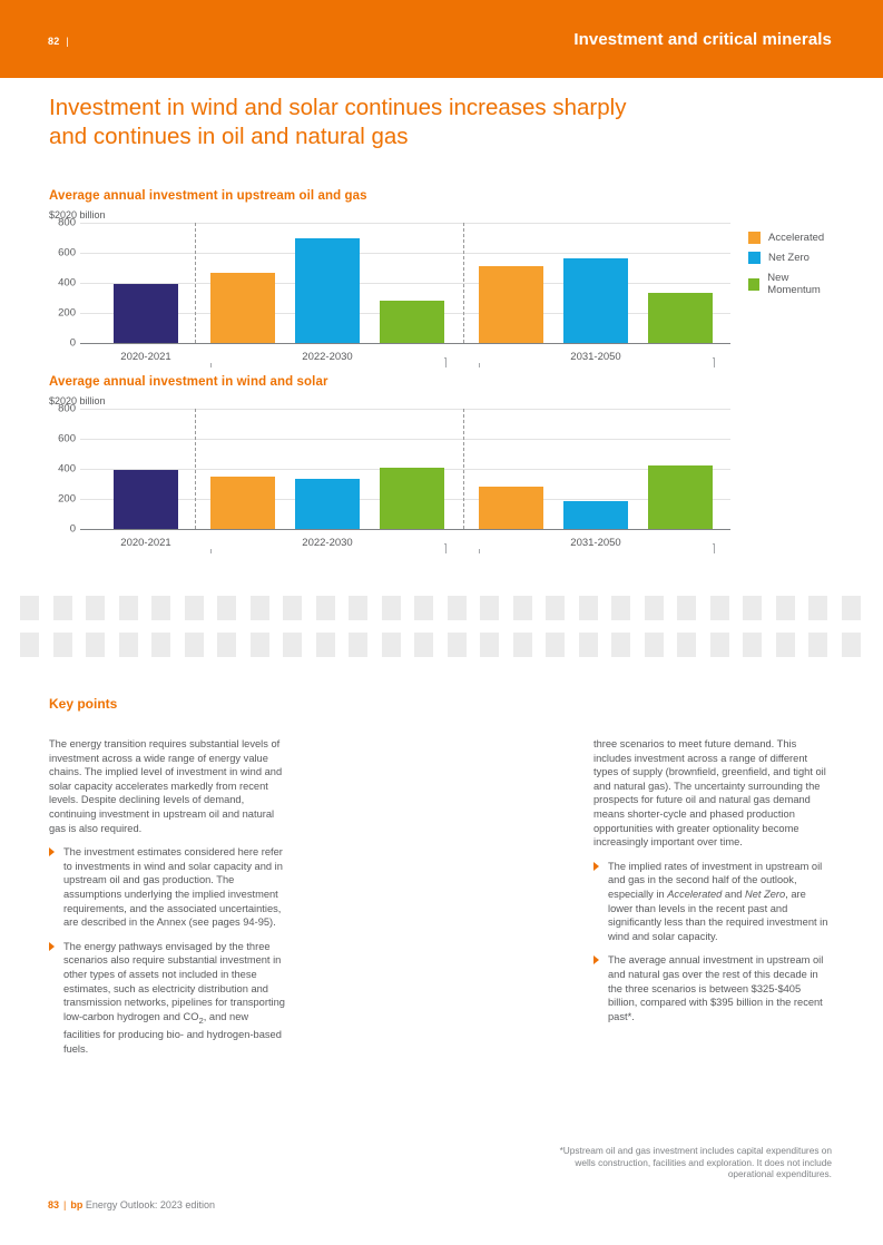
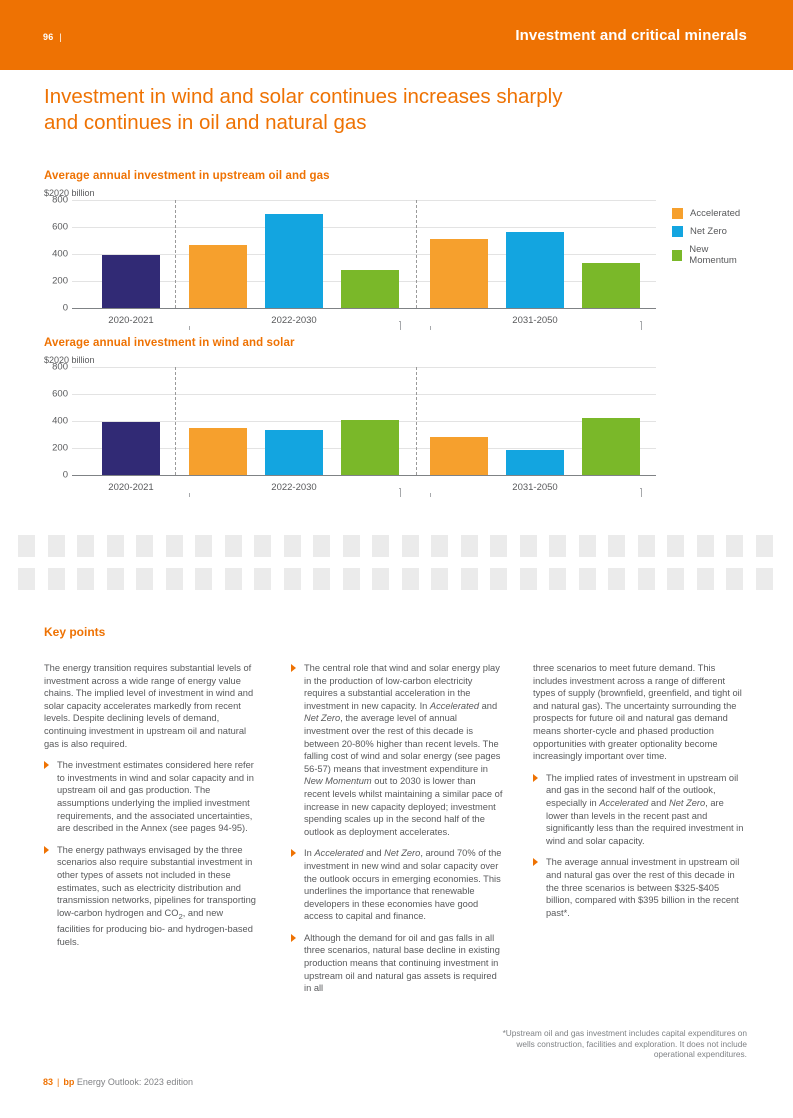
- 82
+ 96
  |
  Investment and critical minerals
  Investment in wind and solar continues increases sharply
  and continues in oil and natural gas
  Average annual investment in upstream oil and gas
  $2020 billion
  800
  600
  400
  200
  0
  2020-2021
  2022-2030
  2031-2050
  Accelerated
  Net Zero
  New Momentum
  Average annual investment in wind and solar
  $2020 billion
  800
  600
  400
  200
  0
  2020-2021
  2022-2030
  2031-2050
  Key points
  The energy transition requires substantial levels of investment across a wide range of energy value chains. The implied level of investment in wind and solar capacity accelerates markedly from recent levels. Despite declining levels of demand, continuing investment in upstream oil and natural gas is also required.
  The investment estimates considered here refer to investments in wind and solar capacity and in upstream oil and gas production. The assumptions underlying the implied investment requirements, and the associated uncertainties, are described in the Annex (see pages 94-95).
  The energy pathways envisaged by the three scenarios also require substantial investment in other types of assets not included in these estimates, such as electricity distribution and transmission networks, pipelines for transporting low-carbon hydrogen and CO2, and new facilities for producing bio- and hydrogen-based fuels.
+ The central role that wind and solar energy play in the production of low-carbon electricity requires a substantial acceleration in the investment in new capacity. In Accelerated and Net Zero, the average level of annual investment over the rest of this decade is between 20-80% higher than recent levels. The falling cost of wind and solar energy (see pages 56-57) means that investment expenditure in New Momentum out to 2030 is lower than recent levels whilst maintaining a similar pace of increase in new capacity deployed; investment spending scales up in the second half of the outlook as deployment accelerates.
+ In Accelerated and Net Zero, around 70% of the investment in new wind and solar capacity over the outlook occurs in emerging economies. This underlines the importance that renewable developers in these economies have good access to capital and finance.
+ Although the demand for oil and gas falls in all three scenarios, natural base decline in existing production means that continuing investment in upstream oil and natural gas assets is required in all
  three scenarios to meet future demand. This includes investment across a range of different types of supply (brownfield, greenfield, and tight oil and natural gas). The uncertainty surrounding the prospects for future oil and natural gas demand means shorter-cycle and phased production opportunities with greater optionality become increasingly important over time.
  The implied rates of investment in upstream oil and gas in the second half of the outlook, especially in Accelerated and Net Zero, are lower than levels in the recent past and significantly less than the required investment in wind and solar capacity.
  The average annual investment in upstream oil and natural gas over the rest of this decade in the three scenarios is between $325-$405 billion, compared with $395 billion in the recent past*.
  *Upstream oil and gas investment includes capital expenditures on wells construction, facilities and exploration. It does not include operational expenditures.
  83 | bp Energy Outlook: 2023 edition
